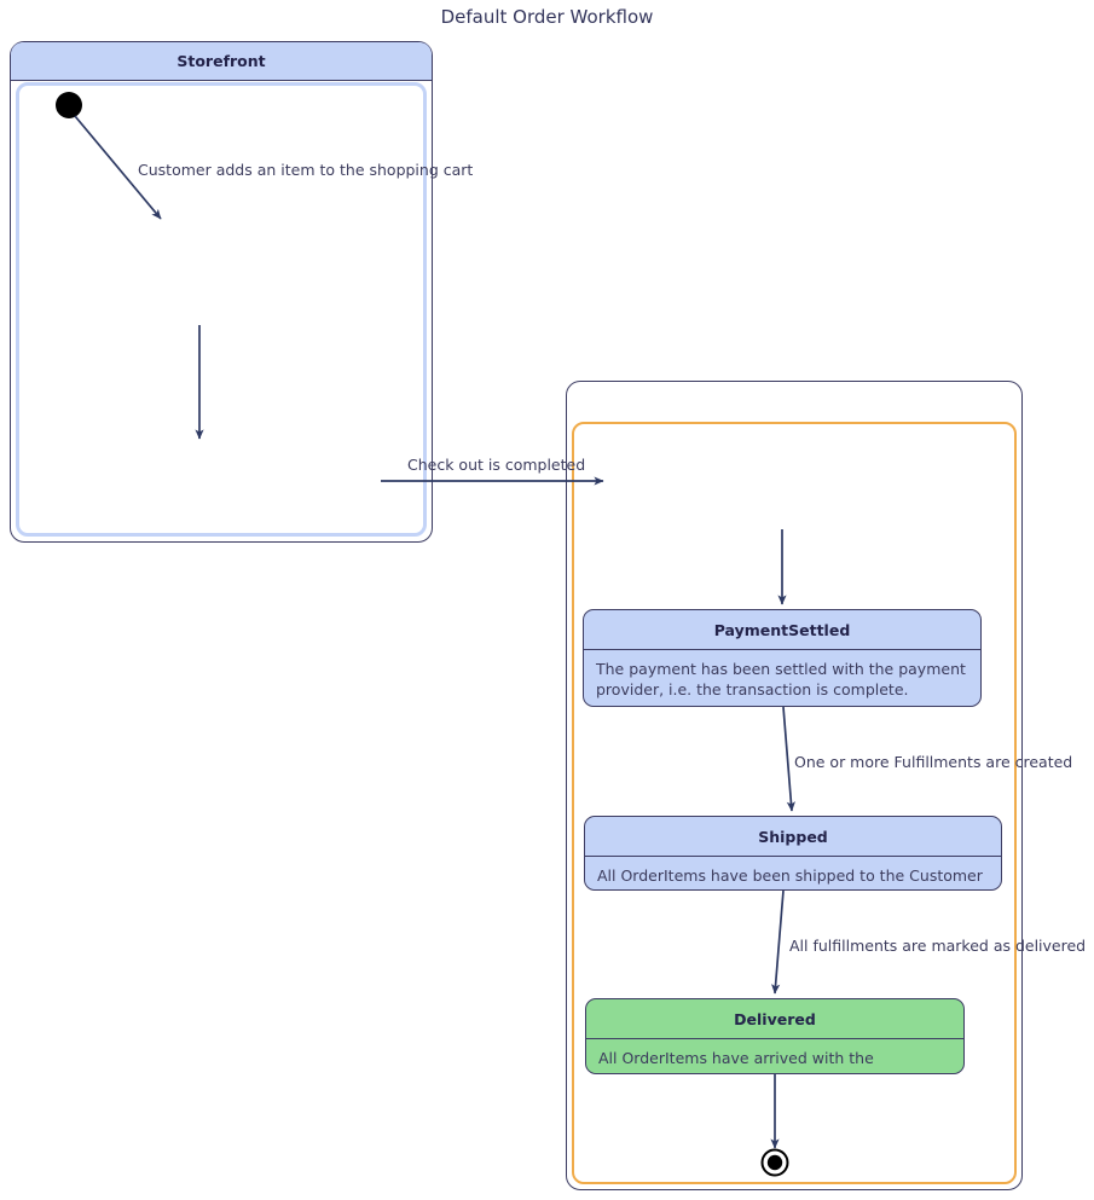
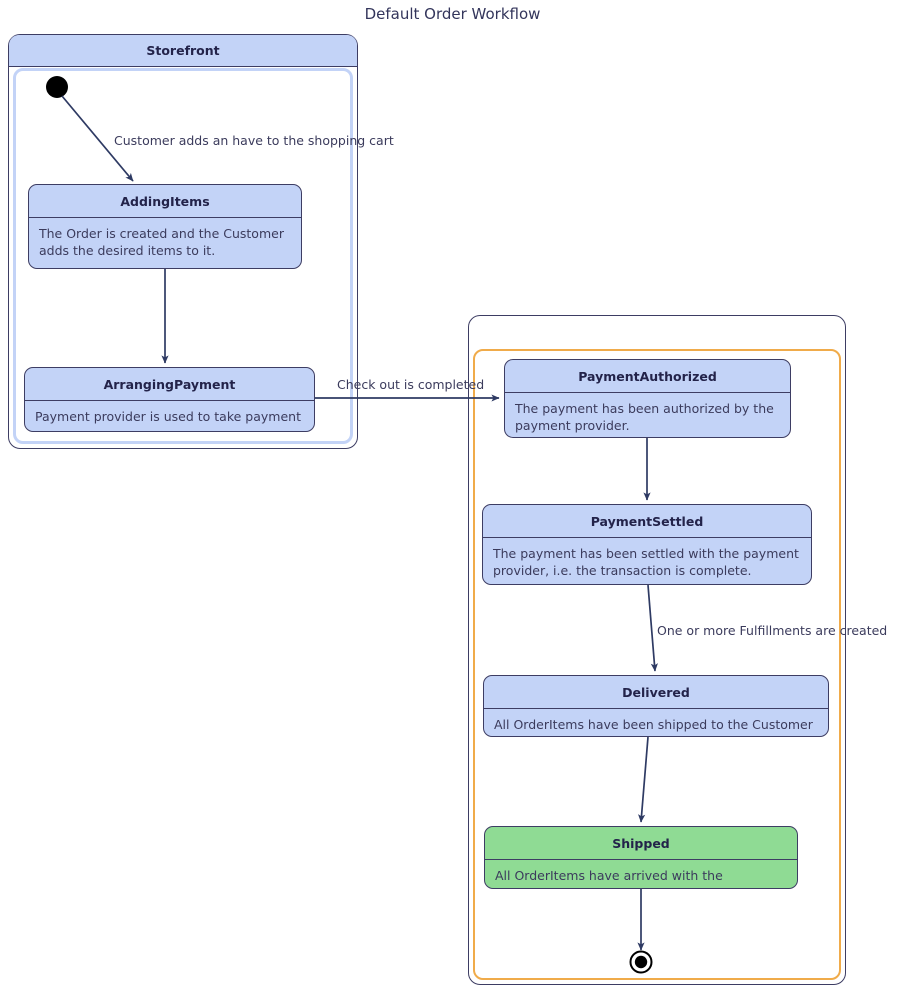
  Default Order Workflow
  Storefront
+ AddingItems
+ The Order is created and the Customer adds the desired items to it.
+ ArrangingPayment
+ Payment provider is used to take payment
+ PaymentAuthorized
+ The payment has been authorized by the payment provider.
  PaymentSettled
  The payment has been settled with the payment provider, i.e. the transaction is complete.
- Shipped
+ Delivered
  All OrderItems have been shipped to the Customer
- Delivered
+ Shipped
  All OrderItems have arrived with the
- Customer adds an item to the shopping cart
+ Customer adds an have to the shopping cart
  Check out is completed
  One or more Fulfillments are created
- All fulfillments are marked as delivered
